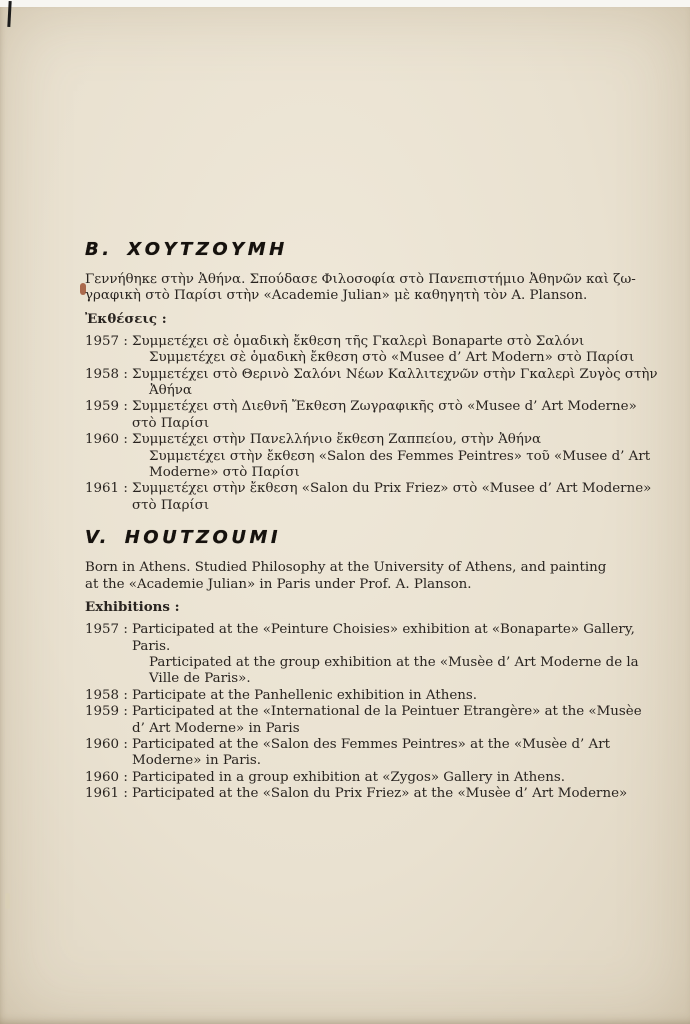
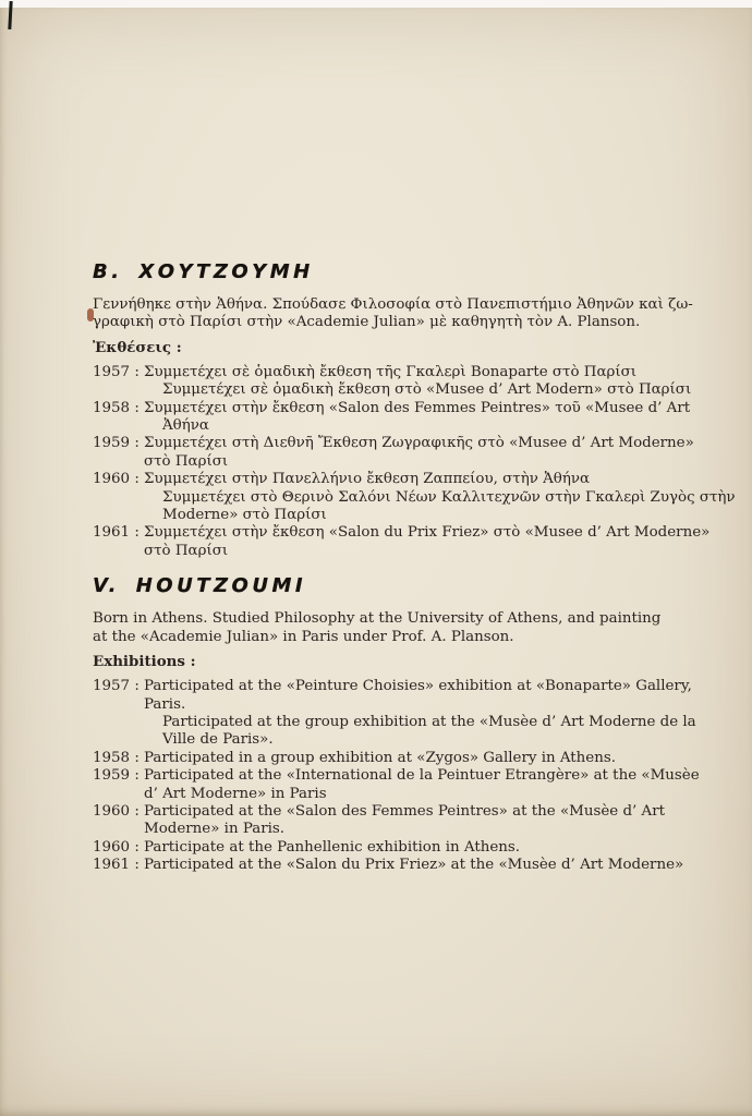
  B. ΧΟΥΤΖΟΥΜΗ
  Γεννήθηκε στὴν Ἀθήνα. Σπούδασε Φιλοσοφία στὸ Πανεπιστήμιο Ἀθηνῶν καὶ ζω-
  γραφικὴ στὸ Παρίσι στὴν «Academie Julian» μὲ καθηγητὴ τὸν A. Planson.
  Ἐκθέσεις :
  1957 :
- Συμμετέχει σὲ ὁμαδικὴ ἔκθεση τῆς Γκαλερὶ Bonaparte στὸ Σαλόνι
+ Συμμετέχει σὲ ὁμαδικὴ ἔκθεση τῆς Γκαλερὶ Bonaparte στὸ Παρίσι
  Συμμετέχει σὲ ὁμαδικὴ ἔκθεση στὸ «Musee d’ Art Modern» στὸ Παρίσι
  1958 :
- Συμμετέχει στὸ Θερινὸ Σαλόνι Νέων Καλλιτεχνῶν στὴν Γκαλερὶ Ζυγὸς στὴν
+ Συμμετέχει στὴν ἔκθεση «Salon des Femmes Peintres» τοῦ «Musee d’ Art
  Ἀθήνα
  1959 :
  Συμμετέχει στὴ Διεθνῆ Ἔκθεση Ζωγραφικῆς στὸ «Musee d’ Art Moderne»
  στὸ Παρίσι
  1960 :
  Συμμετέχει στὴν Πανελλήνιο ἔκθεση Ζαππείου, στὴν Ἀθήνα
- Συμμετέχει στὴν ἔκθεση «Salon des Femmes Peintres» τοῦ «Musee d’ Art
+ Συμμετέχει στὸ Θερινὸ Σαλόνι Νέων Καλλιτεχνῶν στὴν Γκαλερὶ Ζυγὸς στὴν
  Moderne» στὸ Παρίσι
  1961 :
  Συμμετέχει στὴν ἔκθεση «Salon du Prix Friez» στὸ «Musee d’ Art Moderne»
  στὸ Παρίσι
  V. HOUTZOUMI
  Born in Athens. Studied Philosophy at the University of Athens, and painting
  at the «Academie Julian» in Paris under Prof. A. Planson.
  Exhibitions :
  1957 :
  Participated at the «Peinture Choisies» exhibition at «Bonaparte» Gallery,
  Paris.
  Participated at the group exhibition at the «Musèe d’ Art Moderne de la
  Ville de Paris».
  1958 :
- Participate at the Panhellenic exhibition in Athens.
+ Participated in a group exhibition at «Zygos» Gallery in Athens.
  1959 :
  Participated at the «International de la Peintuer Etrangère» at the «Musèe
  d’ Art Moderne» in Paris
  1960 :
  Participated at the «Salon des Femmes Peintres» at the «Musèe d’ Art
  Moderne» in Paris.
  1960 :
- Participated in a group exhibition at «Zygos» Gallery in Athens.
+ Participate at the Panhellenic exhibition in Athens.
  1961 :
  Participated at the «Salon du Prix Friez» at the «Musèe d’ Art Moderne»
